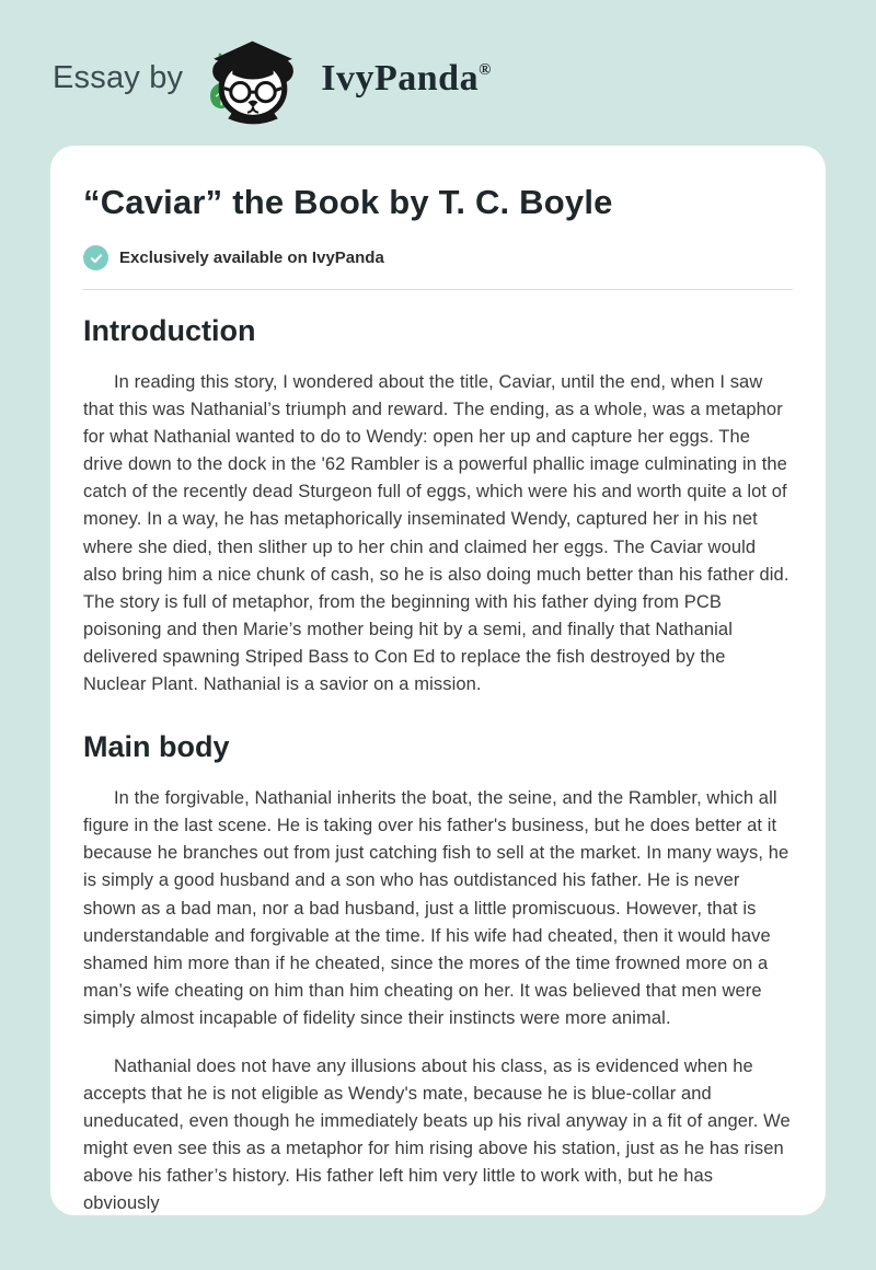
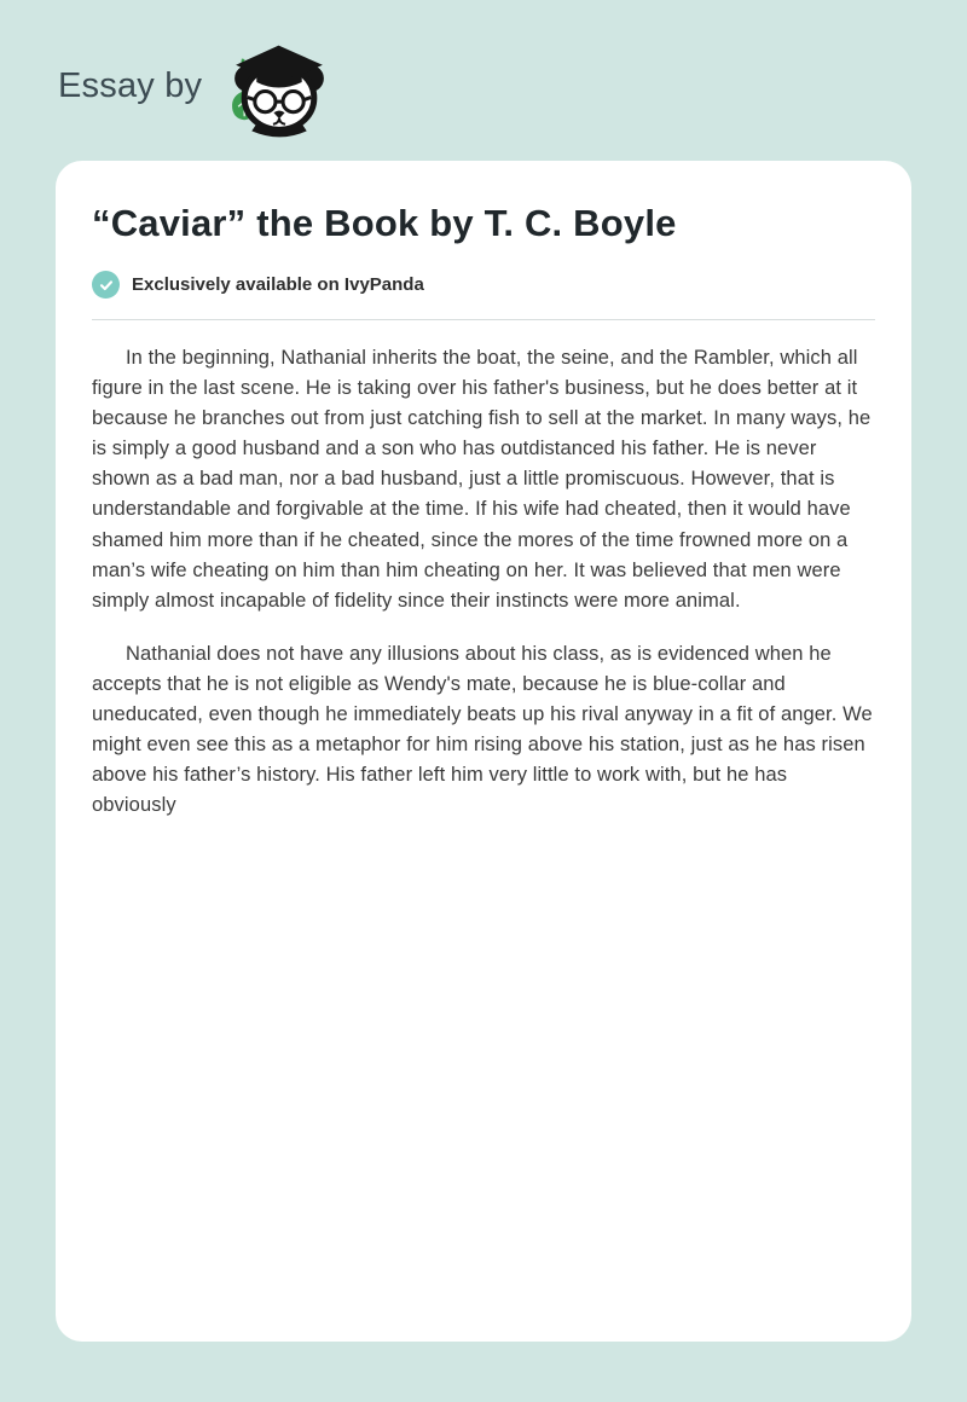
  Essay by
- IvyPanda®
  “Caviar” the Book by T. C. Boyle
  Exclusively available on IvyPanda
- Introduction
- In reading this story, I wondered about the title, Caviar, until the end, when I saw that this was Nathanial’s triumph and reward. The ending, as a whole, was a metaphor for what Nathanial wanted to do to Wendy: open her up and capture her eggs. The drive down to the dock in the '62 Rambler is a powerful phallic image culminating in the catch of the recently dead Sturgeon full of eggs, which were his and worth quite a lot of money. In a way, he has metaphorically inseminated Wendy, captured her in his net where she died, then slither up to her chin and claimed her eggs. The Caviar would also bring him a nice chunk of cash, so he is also doing much better than his father did. The story is full of metaphor, from the beginning with his father dying from PCB poisoning and then Marie’s mother being hit by a semi, and finally that Nathanial delivered spawning Striped Bass to Con Ed to replace the fish destroyed by the Nuclear Plant. Nathanial is a savior on a mission.
- Main body
- In the forgivable, Nathanial inherits the boat, the seine, and the Rambler, which all figure in the last scene. He is taking over his father's business, but he does better at it because he branches out from just catching fish to sell at the market. In many ways, he is simply a good husband and a son who has outdistanced his father. He is never shown as a bad man, nor a bad husband, just a little promiscuous. However, that is understandable and forgivable at the time. If his wife had cheated, then it would have shamed him more than if he cheated, since the mores of the time frowned more on a man’s wife cheating on him than him cheating on her. It was believed that men were simply almost incapable of fidelity since their instincts were more animal.
+ In the beginning, Nathanial inherits the boat, the seine, and the Rambler, which all figure in the last scene. He is taking over his father's business, but he does better at it because he branches out from just catching fish to sell at the market. In many ways, he is simply a good husband and a son who has outdistanced his father. He is never shown as a bad man, nor a bad husband, just a little promiscuous. However, that is understandable and forgivable at the time. If his wife had cheated, then it would have shamed him more than if he cheated, since the mores of the time frowned more on a man’s wife cheating on him than him cheating on her. It was believed that men were simply almost incapable of fidelity since their instincts were more animal.
  Nathanial does not have any illusions about his class, as is evidenced when he accepts that he is not eligible as Wendy's mate, because he is blue-collar and uneducated, even though he immediately beats up his rival anyway in a fit of anger. We might even see this as a metaphor for him rising above his station, just as he has risen above his father’s history. His father left him very little to work with, but he has obviously
